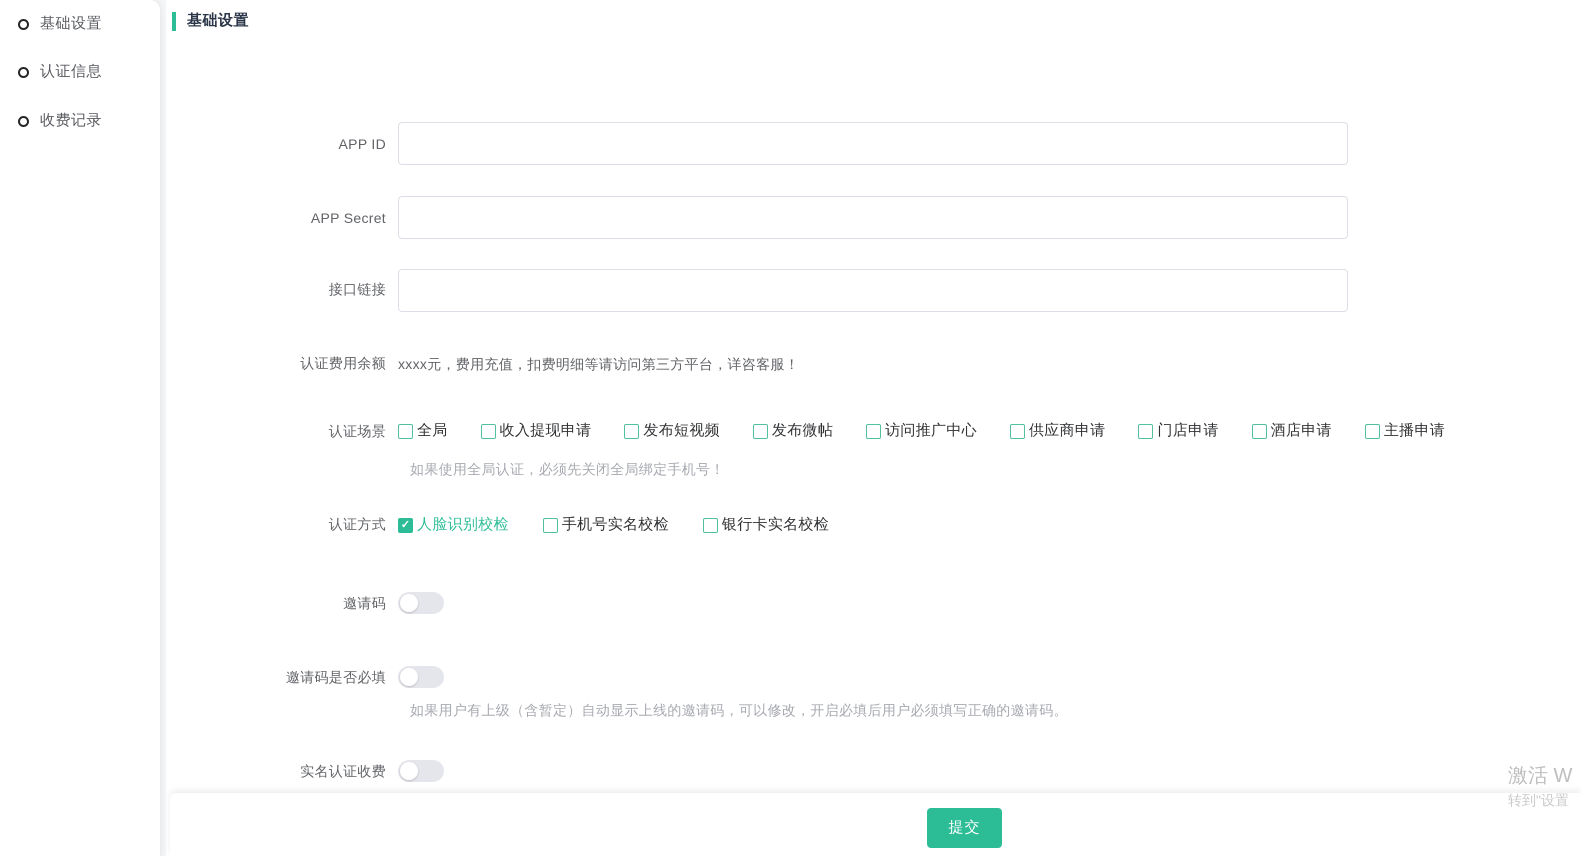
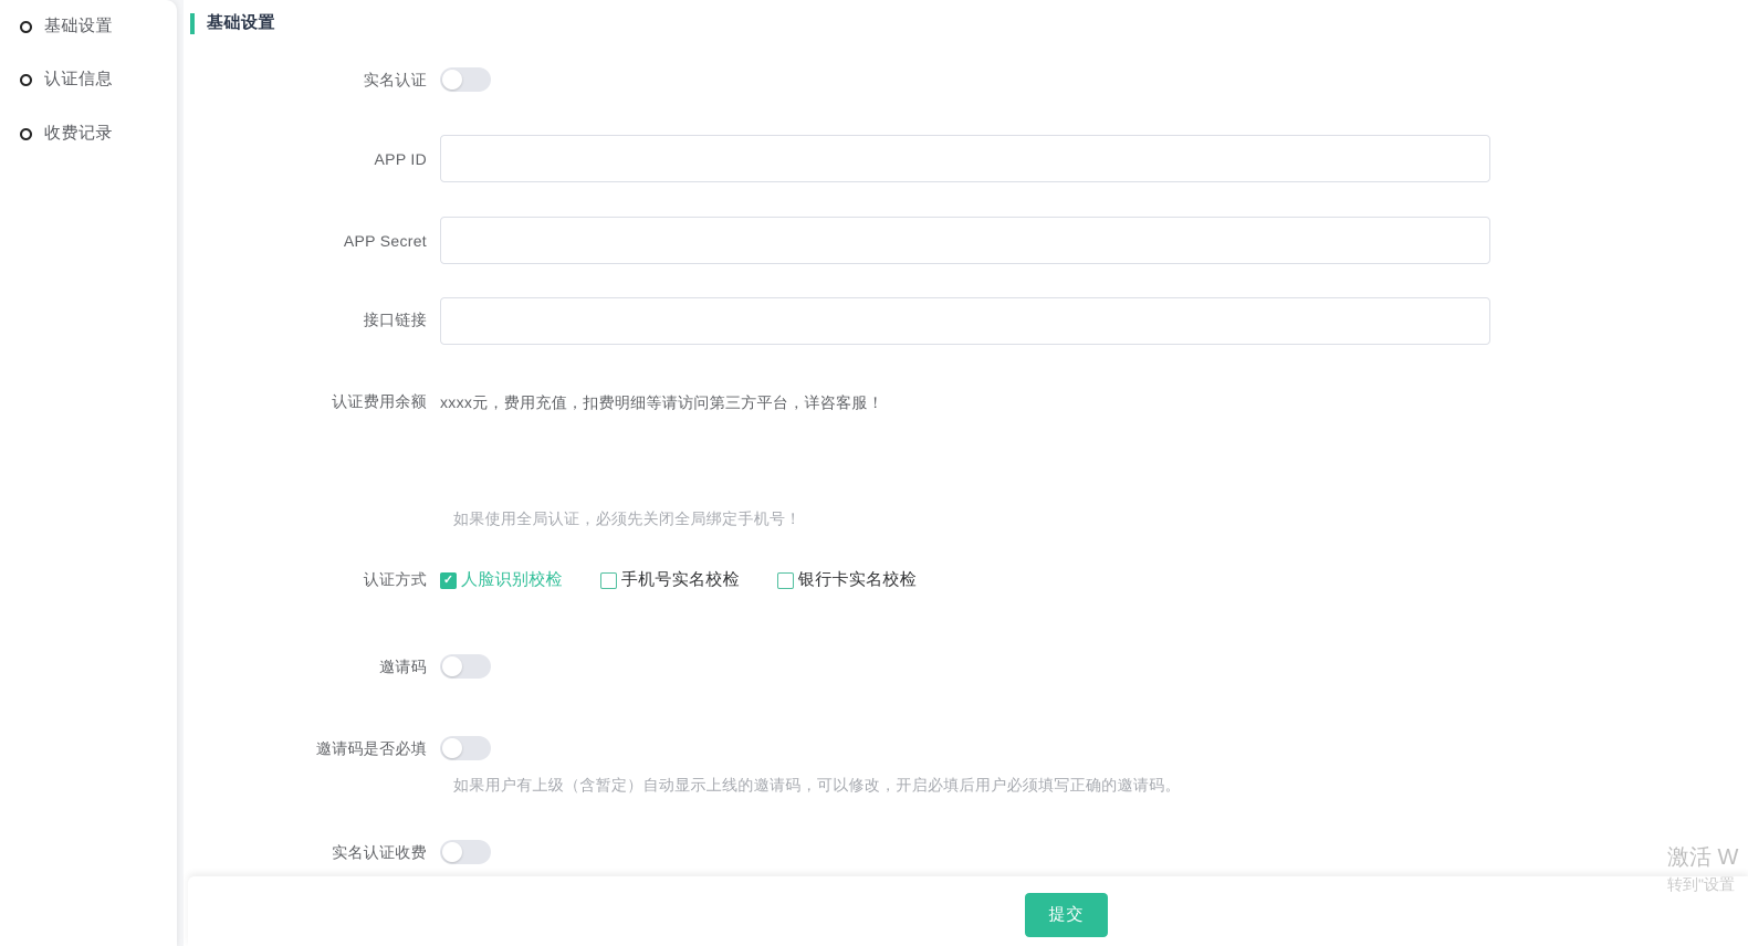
  基础设置
  认证信息
  收费记录
  基础设置
+ 实名认证
  APP ID
  APP Secret
  接口链接
  认证费用余额
  xxxx元，费用充值，扣费明细等请访问第三方平台，详咨客服！
- 认证场景
- 全局
- 收入提现申请
- 发布短视频
- 发布微帖
- 访问推广中心
- 供应商申请
- 门店申请
- 酒店申请
- 主播申请
  如果使用全局认证，必须先关闭全局绑定手机号！
  认证方式
  ✓
  人脸识别校检
  手机号实名校检
  银行卡实名校检
  邀请码
  邀请码是否必填
  如果用户有上级（含暂定）自动显示上线的邀请码，可以修改，开启必填后用户必须填写正确的邀请码。
  实名认证收费
  激活 W
  转到"设置
  提交
